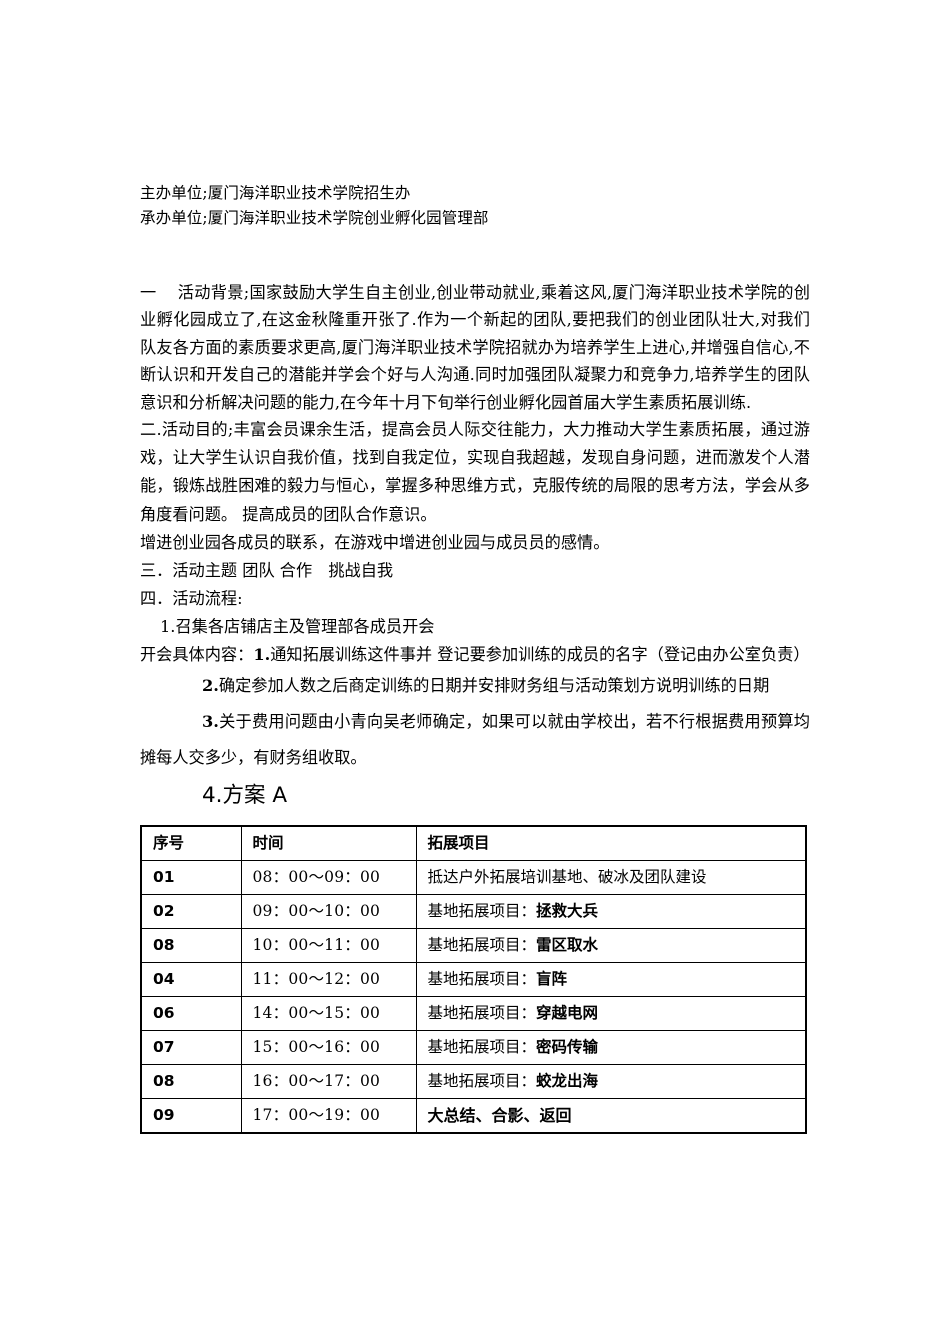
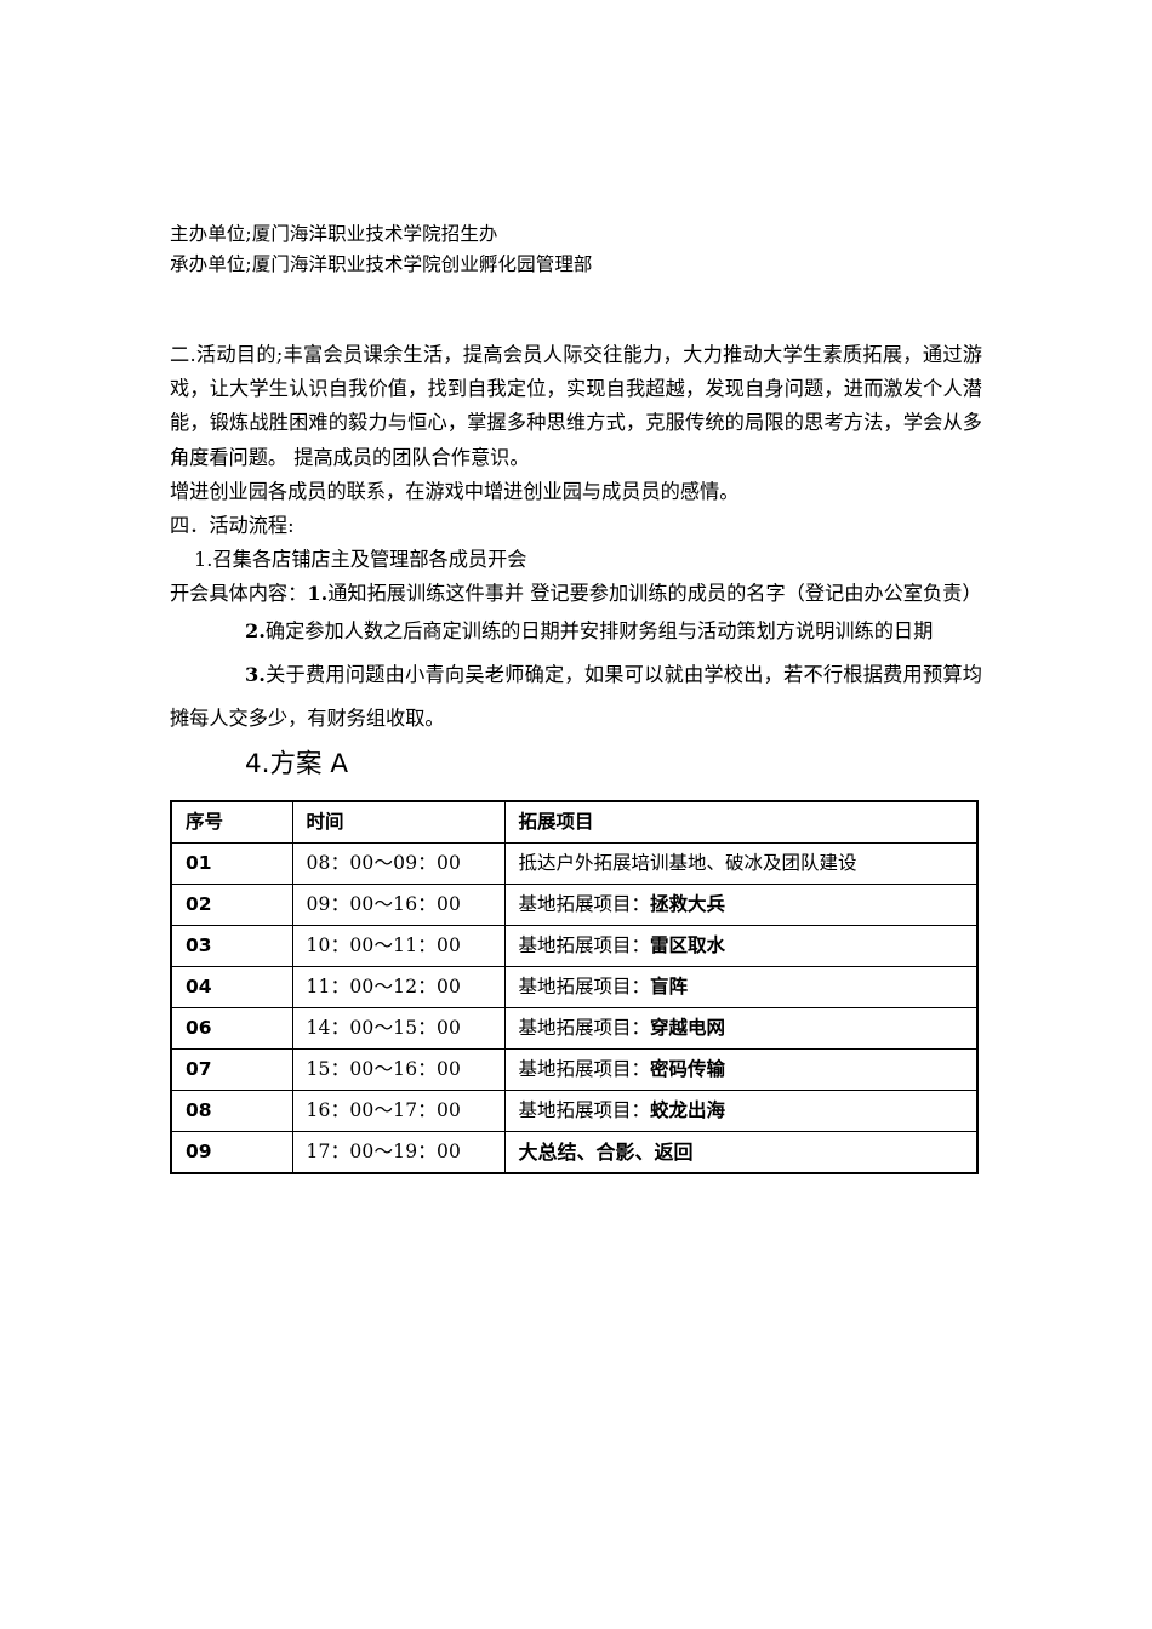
  主办单位;厦门海洋职业技术学院招生办
  承办单位;厦门海洋职业技术学院创业孵化园管理部
- 一 活动背景;国家鼓励大学生自主创业,创业带动就业,乘着这风,厦门海洋职业技术学院的创业孵化园成立了,在这金秋隆重开张了.作为一个新起的团队,要把我们的创业团队壮大,对我们队友各方面的素质要求更高,厦门海洋职业技术学院招就办为培养学生上进心,并增强自信心,不断认识和开发自己的潜能并学会个好与人沟通.同时加强团队凝聚力和竞争力,培养学生的团队意识和分析解决问题的能力,在今年十月下旬举行创业孵化园首届大学生素质拓展训练.
  二.活动目的;丰富会员课余生活，提高会员人际交往能力，大力推动大学生素质拓展，通过游戏，让大学生认识自我价值，找到自我定位，实现自我超越，发现自身问题，进而激发个人潜能，锻炼战胜困难的毅力与恒心，掌握多种思维方式，克服传统的局限的思考方法，学会从多角度看问题。 提高成员的团队合作意识。
  增进创业园各成员的联系，在游戏中增进创业园与成员员的感情。
- 三．活动主题 团队 合作 挑战自我
  四．活动流程:
  1.召集各店铺店主及管理部各成员开会
  开会具体内容：1.通知拓展训练这件事并 登记要参加训练的成员的名字（登记由办公室负责）
  2.确定参加人数之后商定训练的日期并安排财务组与活动策划方说明训练的日期
  3.关于费用问题由小青向吴老师确定，如果可以就由学校出，若不行根据费用预算均摊每人交多少，有财务组收取。
  4.方案 A
  序号	时间	拓展项目
  01	08：00～09：00	抵达户外拓展培训基地、破冰及团队建设
- 02	09：00～10：00	基地拓展项目：拯救大兵
+ 02	09：00～16：00	基地拓展项目：拯救大兵
- 08	10：00～11：00	基地拓展项目：雷区取水
+ 03	10：00～11：00	基地拓展项目：雷区取水
  04	11：00～12：00	基地拓展项目：盲阵
  06	14：00～15：00	基地拓展项目：穿越电网
  07	15：00～16：00	基地拓展项目：密码传输
  08	16：00～17：00	基地拓展项目：蛟龙出海
  09	17：00～19：00	大总结、合影、返回
